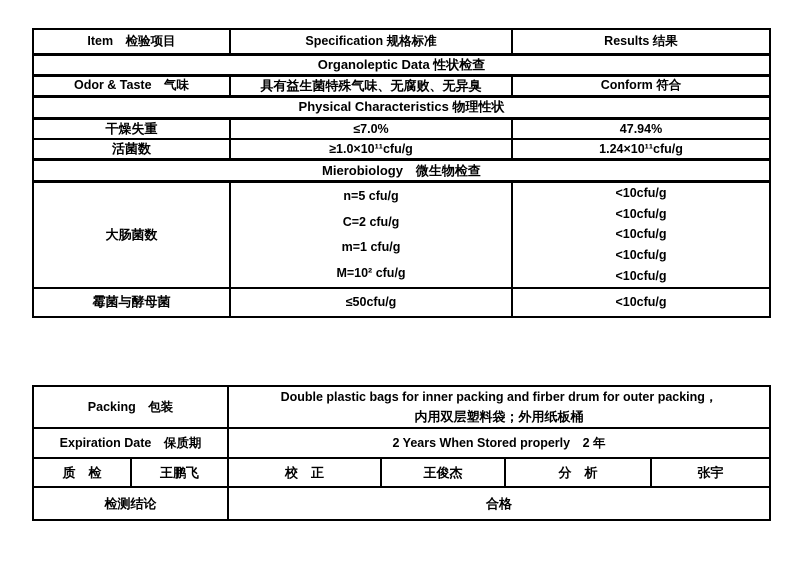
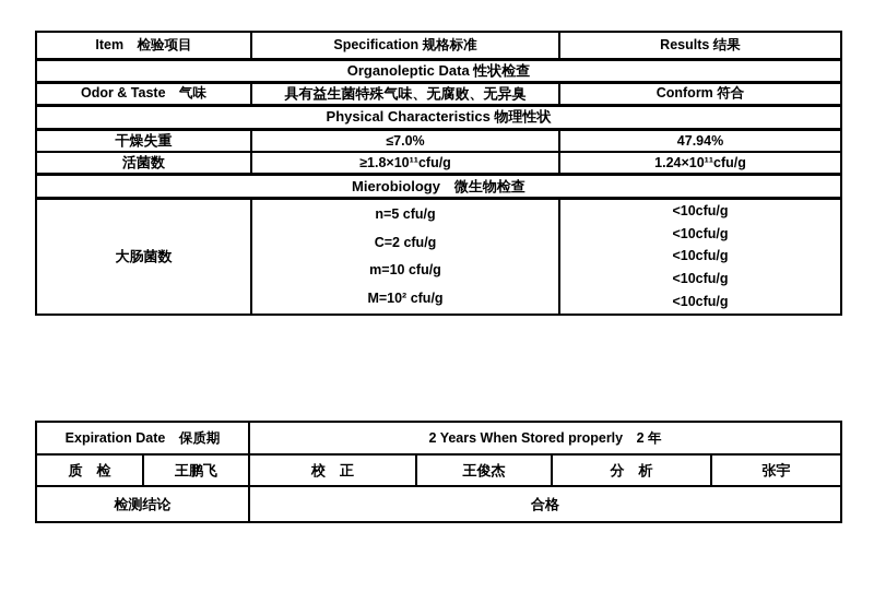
  Item 检验项目	Specification 规格标准	Results 结果
  Organoleptic Data 性状检查
  Odor & Taste 气味	具有益生菌特殊气味、无腐败、无异臭	Conform 符合
  Physical Characteristics 物理性状
  干燥失重	≤7.0%	47.94%
- 活菌数	≥1.0×10¹¹cfu/g	1.24×10¹¹cfu/g
+ 活菌数	≥1.8×10¹¹cfu/g	1.24×10¹¹cfu/g
  Mierobiology 微生物检查
- 大肠菌数	n=5 cfu/g C=2 cfu/g m=1 cfu/g M=10² cfu/g	<10cfu/g <10cfu/g <10cfu/g <10cfu/g <10cfu/g
+ 大肠菌数	n=5 cfu/g C=2 cfu/g m=10 cfu/g M=10² cfu/g	<10cfu/g <10cfu/g <10cfu/g <10cfu/g <10cfu/g
- 霉菌与酵母菌	≤50cfu/g	<10cfu/g
- Packing 包装	Double plastic bags for inner packing and firber drum for outer packing， 内用双层塑料袋；外用纸板桶
  Expiration Date 保质期	2 Years When Stored properly 2 年
  质 检	王鹏飞	校 正	王俊杰	分 析	张宇
  检测结论	合格
